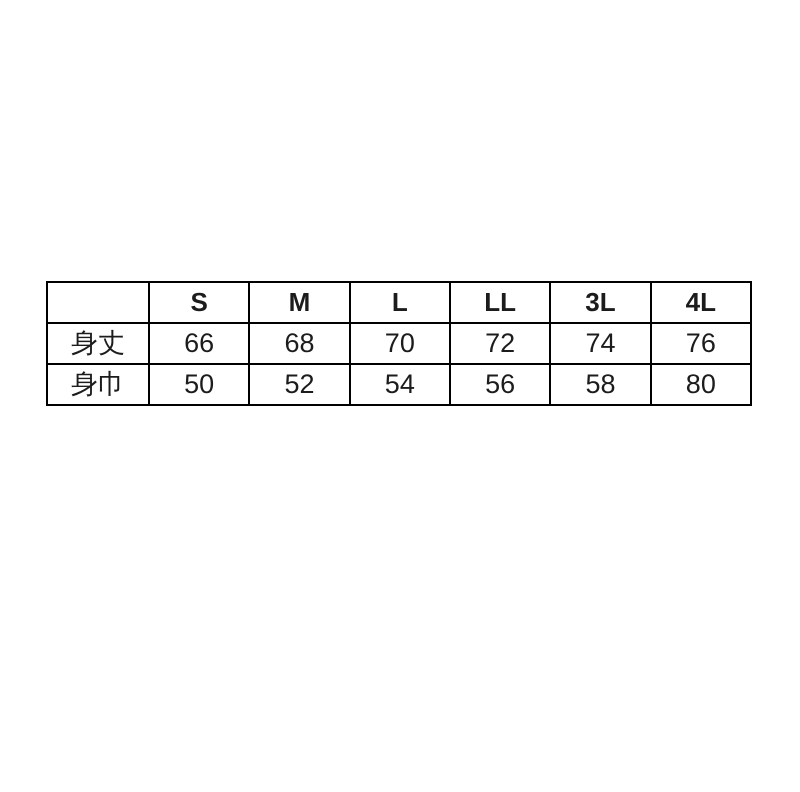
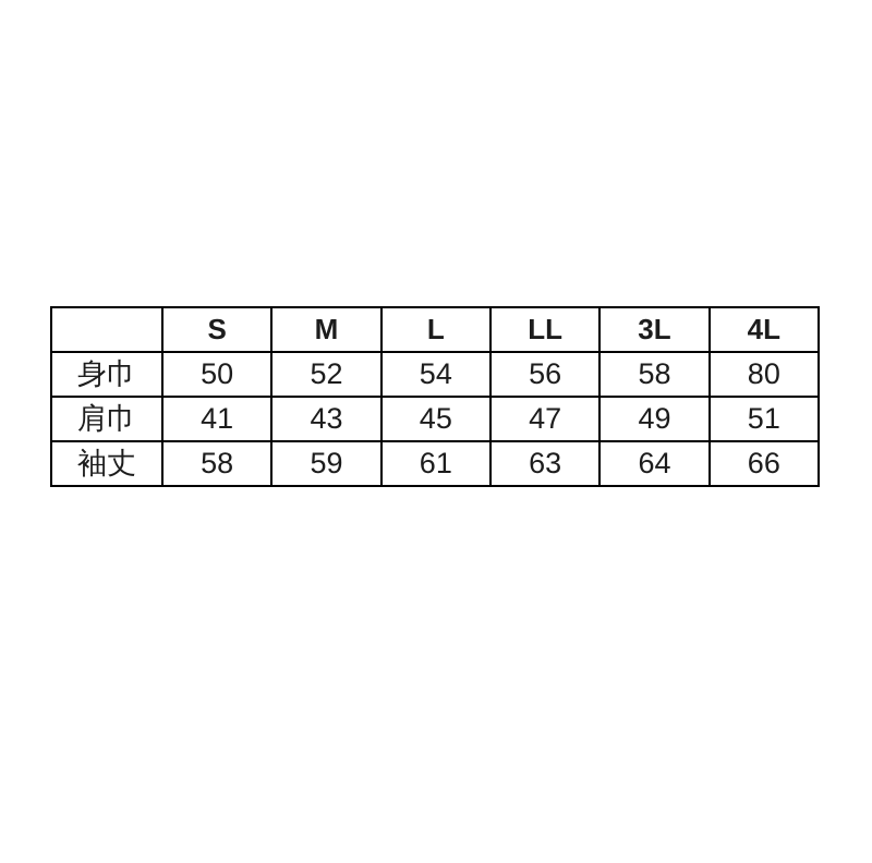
  	S	M	L	LL	3L	4L
- 身丈	66	68	70	72	74	76
  身巾	50	52	54	56	58	80
+ 肩巾	41	43	45	47	49	51
+ 袖丈	58	59	61	63	64	66
